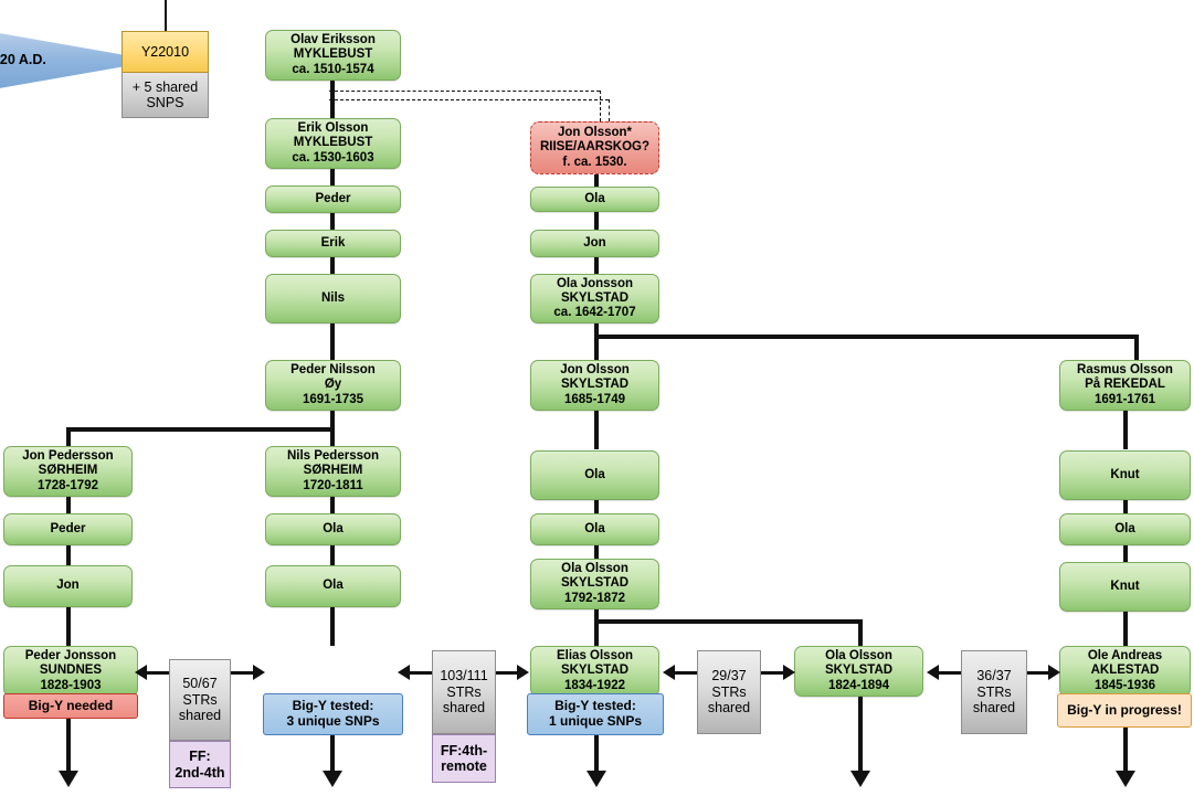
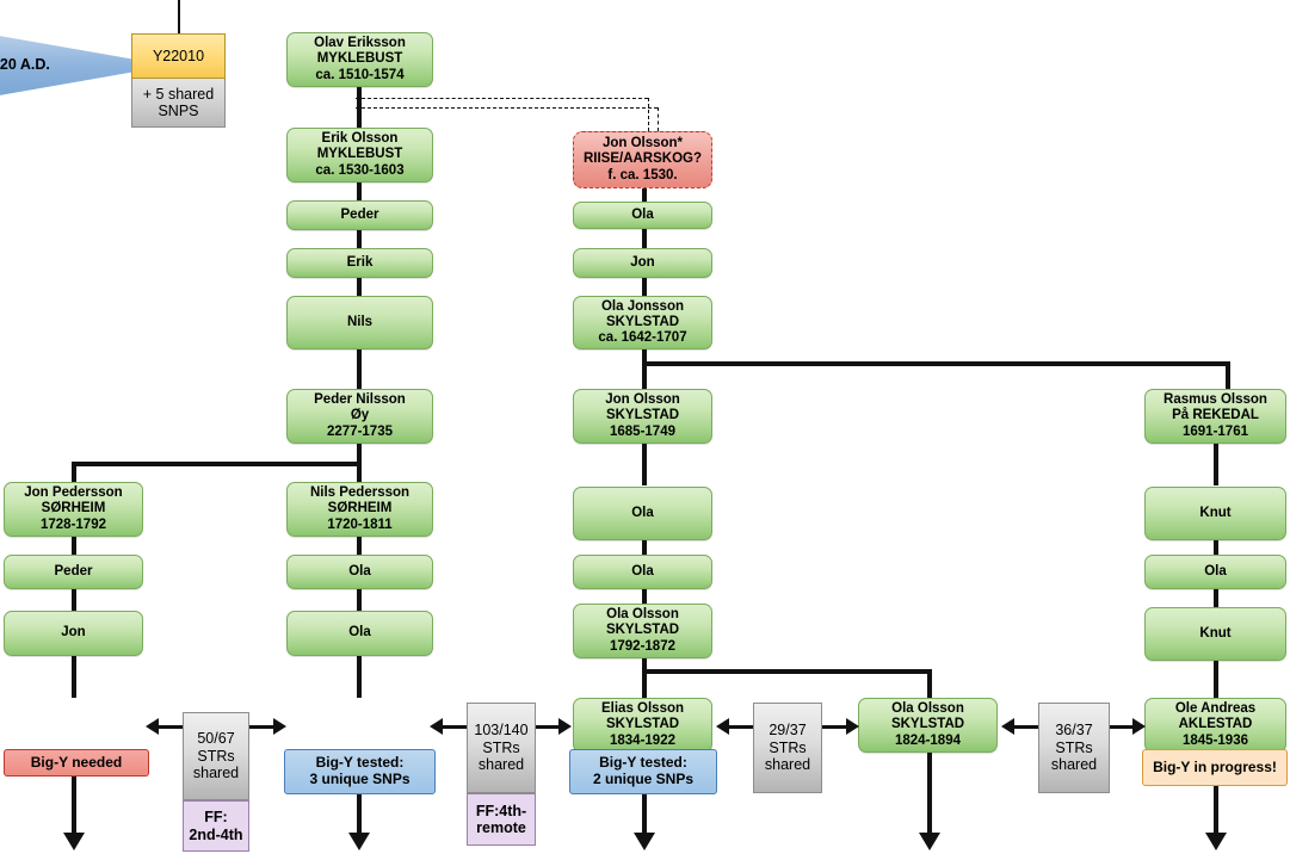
  20 A.D.
  Y22010
  + 5 shared
  SNPS
  Olav Eriksson
  MYKLEBUST
  ca. 1510-1574
  Erik Olsson
  MYKLEBUST
  ca. 1530-1603
  Peder
  Erik
  Nils
  Peder Nilsson
  Øy
- 1691-1735
+ 2277-1735
  Jon Pedersson
  SØRHEIM
  1728-1792
  Peder
  Jon
- Peder Jonsson
- SUNDNES
- 1828-1903
  Big-Y needed
  Nils Pedersson
  SØRHEIM
  1720-1811
  Ola
  Ola
  Big-Y tested:
  3 unique SNPs
  Jon Olsson*
  RIISE/AARSKOG?
  f. ca. 1530.
  Ola
  Jon
  Ola Jonsson
  SKYLSTAD
  ca. 1642-1707
  Jon Olsson
  SKYLSTAD
  1685-1749
  Ola
  Ola
  Ola Olsson
  SKYLSTAD
  1792-1872
  Elias Olsson
  SKYLSTAD
  1834-1922
  Big-Y tested:
- 1 unique SNPs
+ 2 unique SNPs
  Ola Olsson
  SKYLSTAD
  1824-1894
  Rasmus Olsson
  På REKEDAL
  1691-1761
  Knut
  Ola
  Knut
  Ole Andreas
  AKLESTAD
  1845-1936
  Big-Y in progress!
  50/67
  STRs
  shared
  FF:
  2nd-4th
- 103/111
+ 103/140
  STRs
  shared
  FF:4th-
  remote
  29/37
  STRs
  shared
  36/37
  STRs
  shared
